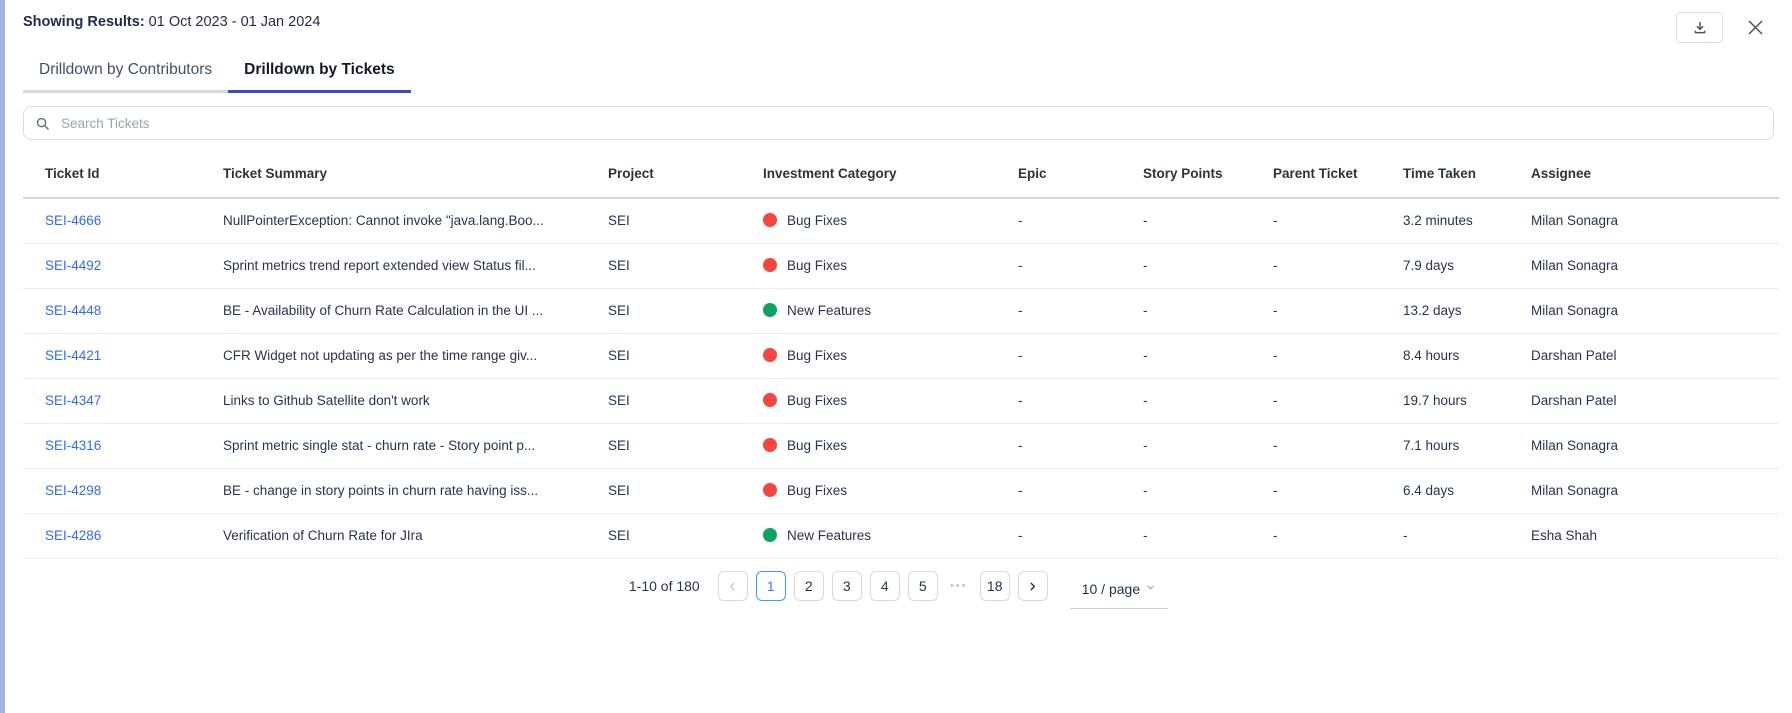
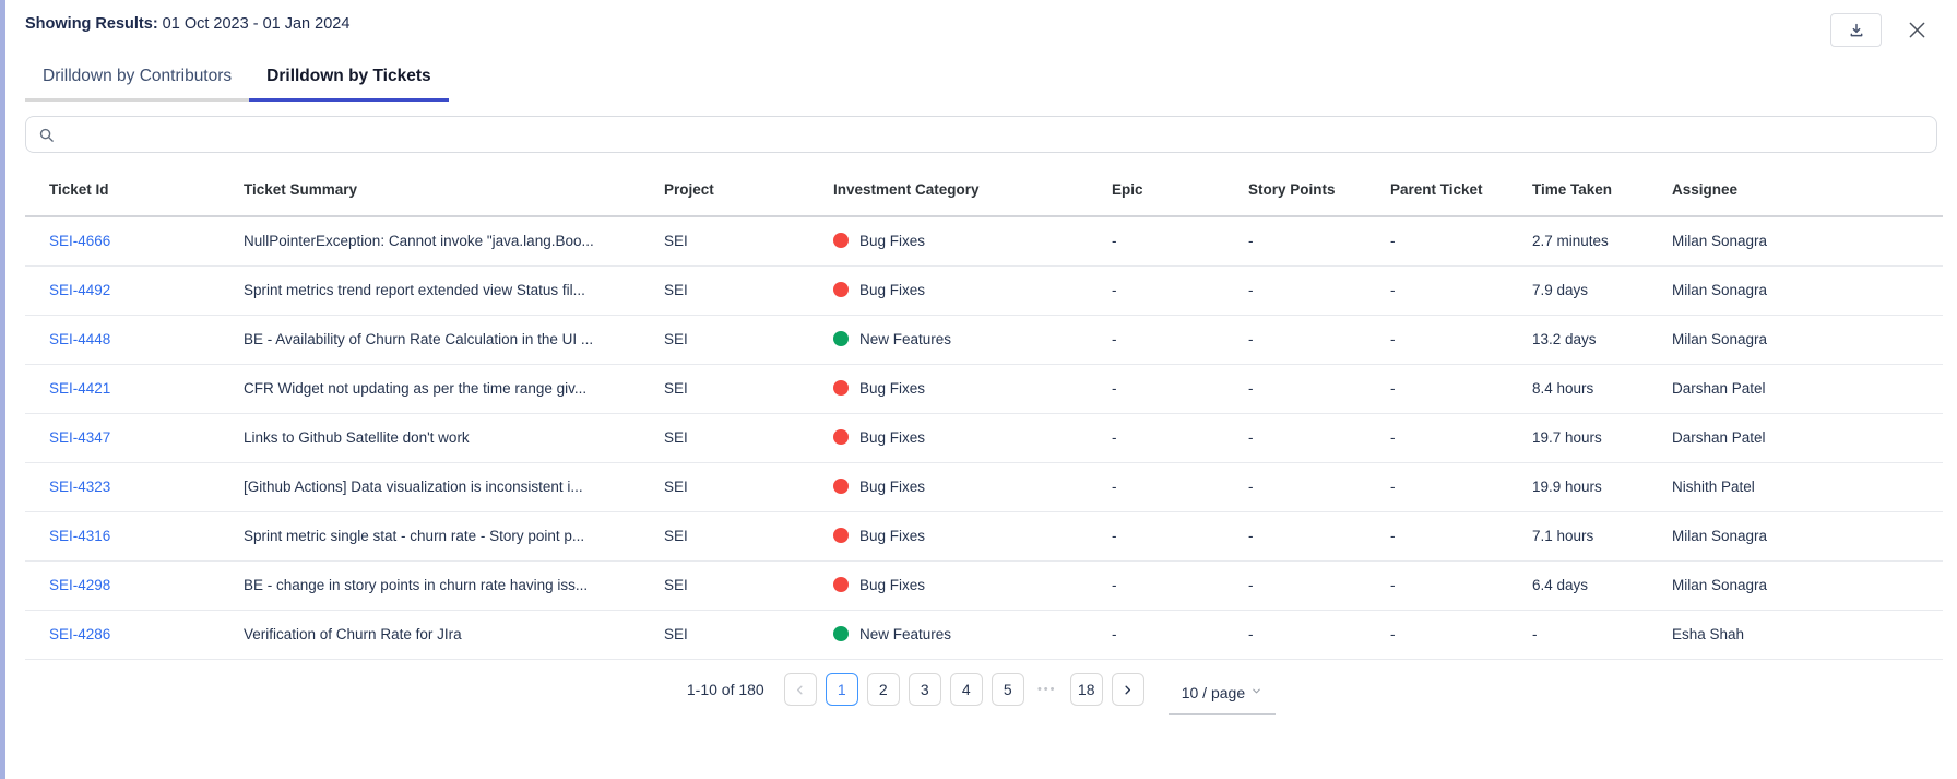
  Showing Results: 01 Oct 2023 - 01 Jan 2024
  Drilldown by Contributors
  Drilldown by Tickets
- Search Tickets
  Ticket Id	Ticket Summary	Project	Investment Category	Epic	Story Points	Parent Ticket	Time Taken	Assignee
- SEI-4666	NullPointerException: Cannot invoke "java.lang.Boo...	SEI	Bug Fixes	-	-	-	3.2 minutes	Milan Sonagra
+ SEI-4666	NullPointerException: Cannot invoke "java.lang.Boo...	SEI	Bug Fixes	-	-	-	2.7 minutes	Milan Sonagra
  SEI-4492	Sprint metrics trend report extended view Status fil...	SEI	Bug Fixes	-	-	-	7.9 days	Milan Sonagra
  SEI-4448	BE - Availability of Churn Rate Calculation in the UI ...	SEI	New Features	-	-	-	13.2 days	Milan Sonagra
  SEI-4421	CFR Widget not updating as per the time range giv...	SEI	Bug Fixes	-	-	-	8.4 hours	Darshan Patel
  SEI-4347	Links to Github Satellite don't work	SEI	Bug Fixes	-	-	-	19.7 hours	Darshan Patel
+ SEI-4323	[Github Actions] Data visualization is inconsistent i...	SEI	Bug Fixes	-	-	-	19.9 hours	Nishith Patel
  SEI-4316	Sprint metric single stat - churn rate - Story point p...	SEI	Bug Fixes	-	-	-	7.1 hours	Milan Sonagra
  SEI-4298	BE - change in story points in churn rate having iss...	SEI	Bug Fixes	-	-	-	6.4 days	Milan Sonagra
  SEI-4286	Verification of Churn Rate for JIra	SEI	New Features	-	-	-	-	Esha Shah
  1-10 of 180
  1
  2
  3
  4
  5
  •••
  18
  10 / page
